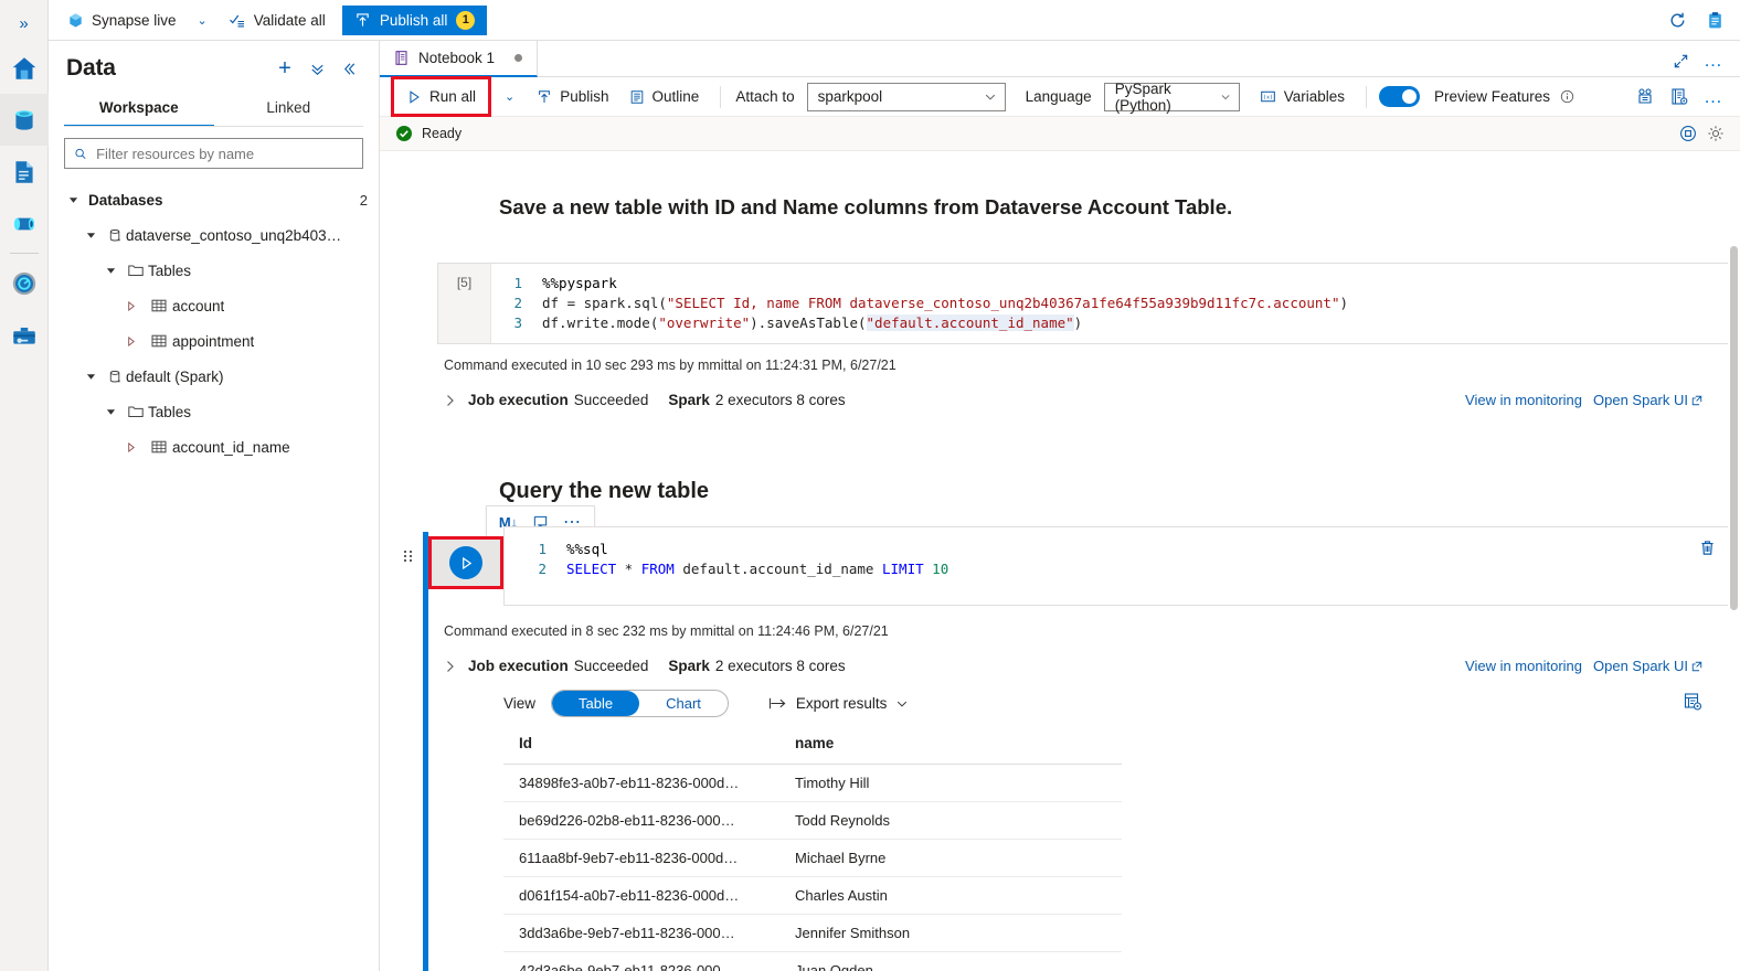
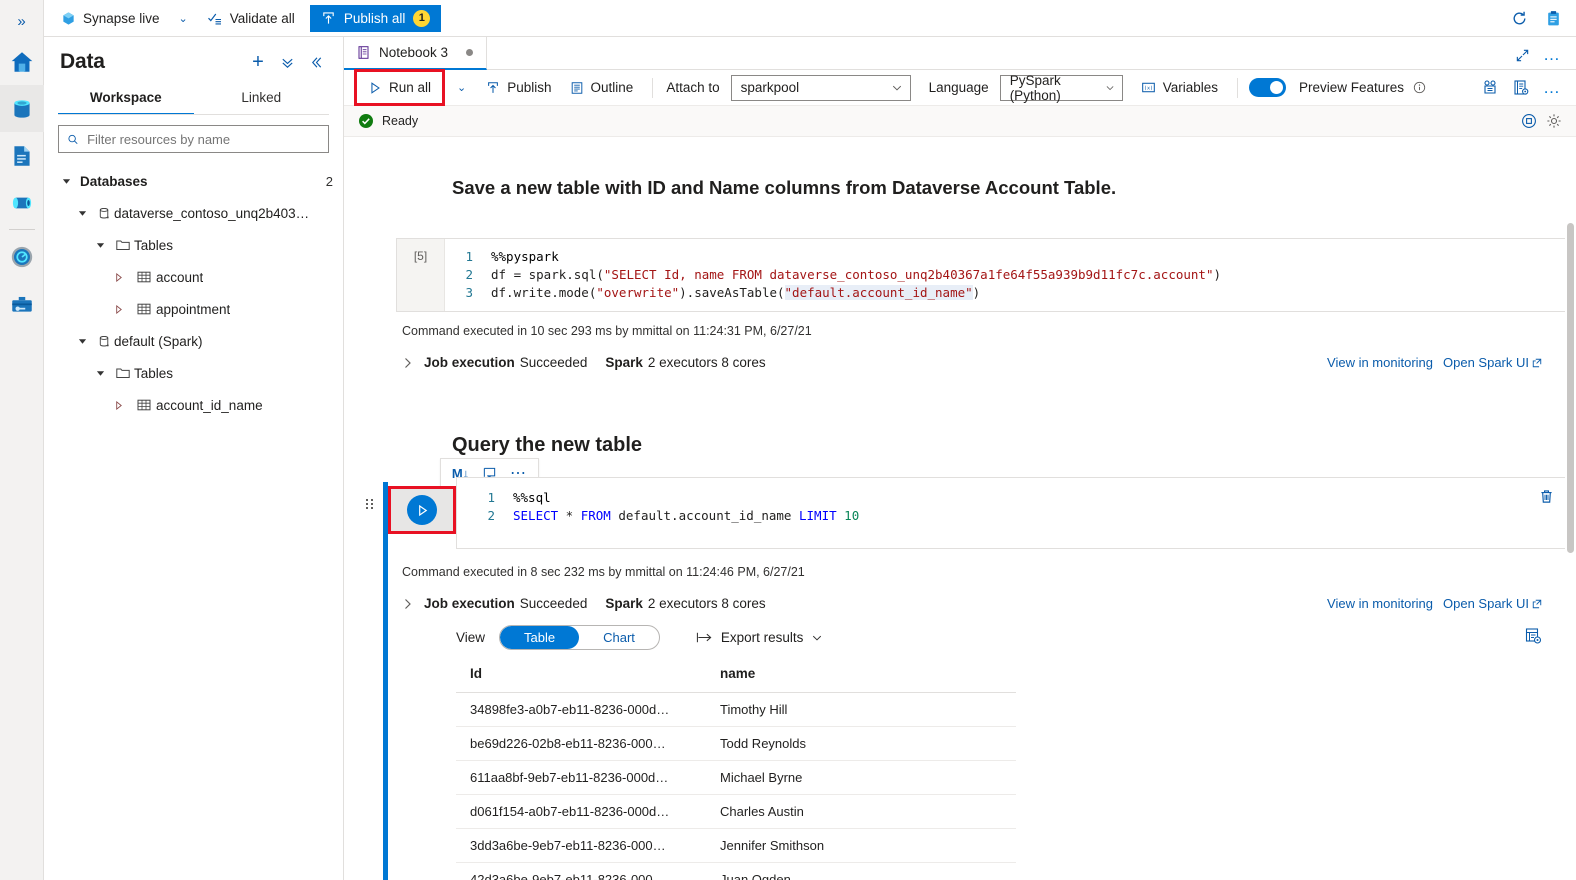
  »
  Synapse live
  ⌄
  Validate all
  Publish all
  1
  Data
  +
  Workspace
  Linked
  Filter resources by name
  Databases
  2
  dataverse_contoso_unq2b40367
  Tables
  account
  appointment
  default (Spark)
  Tables
  account_id_name
- Notebook 1
+ Notebook 3
  …
  Run all
  ⌄
  Publish
  Outline
  Attach to
  sparkpool
  Language
  PySpark (Python)
  Variables
  Preview Features
  …
  Ready
  Save a new table with ID and Name columns from Dataverse Account Table.
  [5]
  1
  %%pyspark
  2
  df = spark.sql("SELECT Id, name FROM dataverse_contoso_unq2b40367a1fe64f55a939b9d11fc7c.account")
  3
  df.write.mode("overwrite").saveAsTable("default.account_id_name")
  Command executed in 10 sec 293 ms by mmittal on 11:24:31 PM, 6/27/21
  Job execution
  Succeeded
  Spark
  2 executors 8 cores
  View in monitoring
  Open Spark UI
  Query the new table
  M↓
  ⋯
  1
  %%sql
  2
  SELECT * FROM default.account_id_name LIMIT 10
  Command executed in 8 sec 232 ms by mmittal on 11:24:46 PM, 6/27/21
  Job execution
  Succeeded
  Spark
  2 executors 8 cores
  View in monitoring
  Open Spark UI
  View
  Table
  Chart
  Export results
  Id	name
  34898fe3-a0b7-eb11-8236-000d…	Timothy Hill
  be69d226-02b8-eb11-8236-000…	Todd Reynolds
  611aa8bf-9eb7-eb11-8236-000d…	Michael Byrne
  d061f154-a0b7-eb11-8236-000d…	Charles Austin
  3dd3a6be-9eb7-eb11-8236-000…	Jennifer Smithson
